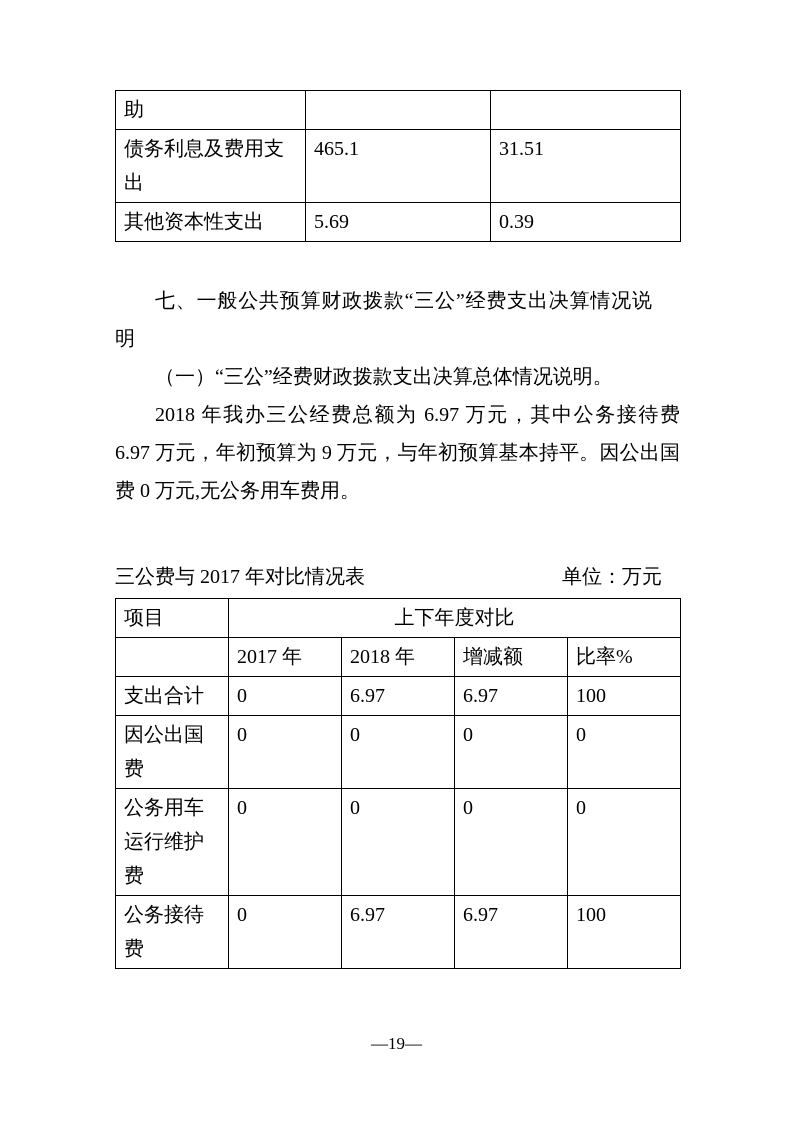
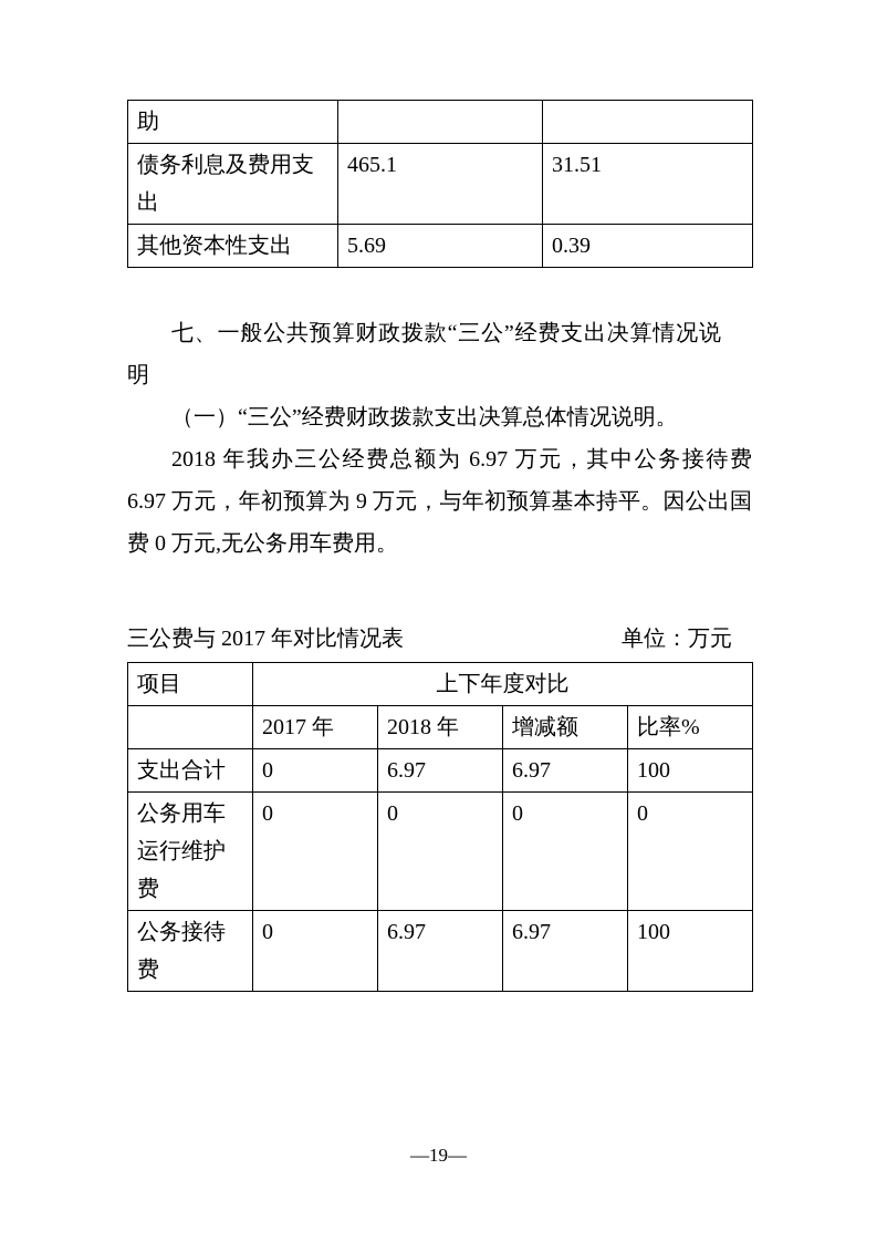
  助
  债务利息及费用支出	465.1	31.51
  其他资本性支出	5.69	0.39
  七、一般公共预算财政拨款“三公”经费支出决算情况说明
  （一）“三公”经费财政拨款支出决算总体情况说明。
  2018 年我办三公经费总额为 6.97 万元，其中公务接待费 6.97 万元，年初预算为 9 万元，与年初预算基本持平。因公出国费 0 万元,无公务用车费用。
  三公费与 2017 年对比情况表
  单位：万元
  项目	上下年度对比
  	2017 年	2018 年	增减额	比率%
  支出合计	0	6.97	6.97	100
- 因公出国费	0	0	0	0
  公务用车运行维护费	0	0	0	0
  公务接待费	0	6.97	6.97	100
  —19—
